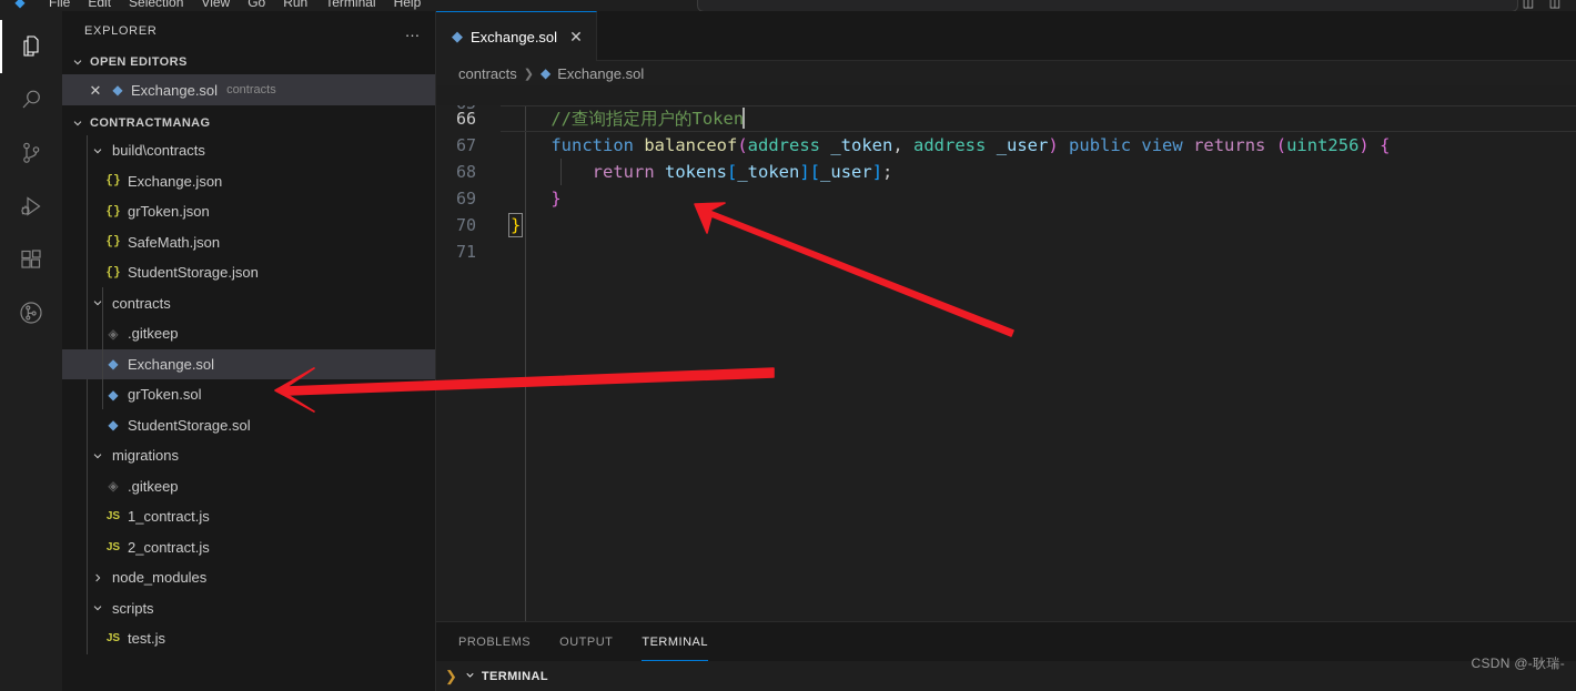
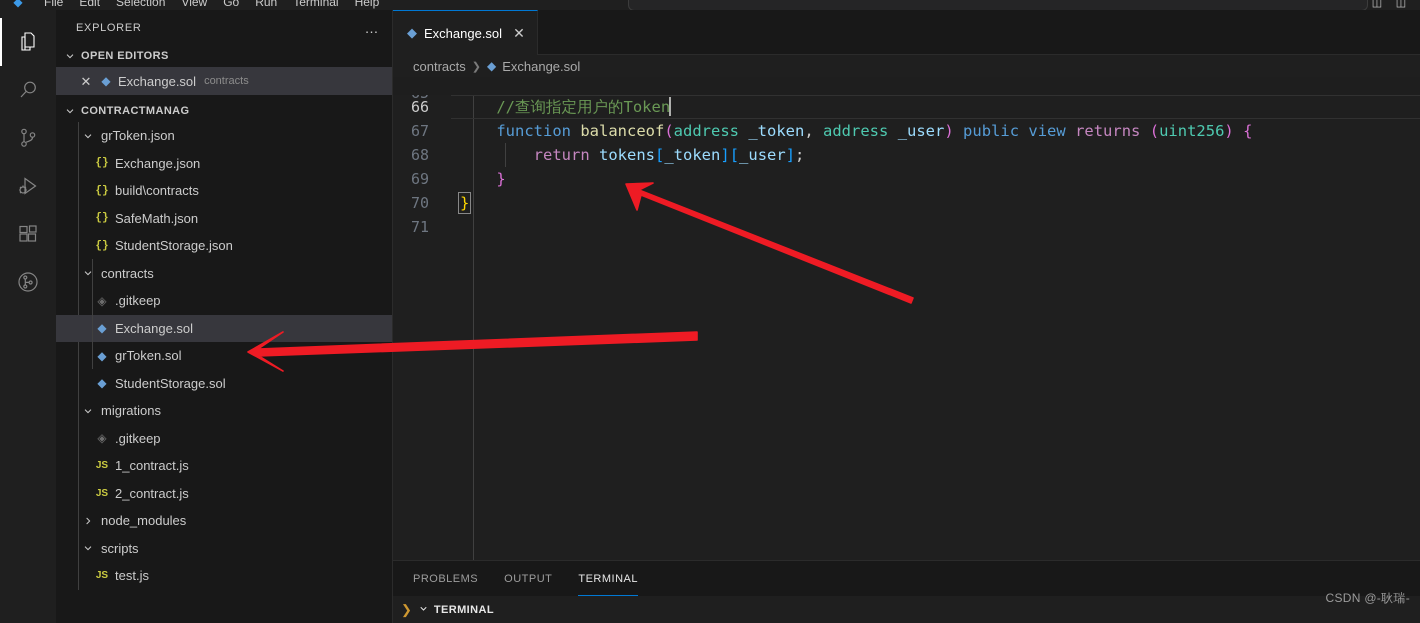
  ◆
  File
  Edit
  Selection
  View
  Go
  Run
  Terminal
  Help
  ◫
  ◫
  EXPLORER
  …
  OPEN EDITORS
  ✕
  ◆
  Exchange.sol
  contracts
  CONTRACTMANAG
- build\contracts
+ grToken.json
  {}
  Exchange.json
  {}
- grToken.json
+ build\contracts
  {}
  SafeMath.json
  {}
  StudentStorage.json
  contracts
  ◈
  .gitkeep
  ◆
  Exchange.sol
  ◆
  grToken.sol
  ◆
  StudentStorage.sol
  migrations
  ◈
  .gitkeep
  JS
  1_contract.js
  JS
  2_contract.js
  node_modules
  scripts
  JS
  test.js
  ◆
  Exchange.sol
  ✕
  contracts
  ❯
  ◆
  Exchange.sol
  66
  //查询指定用户的Token
  67
  function balanceof(address _token, address _user) public view returns (uint256) {
  68
  return tokens[_token][_user];
  69
  }
  70
  }
  71
  PROBLEMS
  OUTPUT
  TERMINAL
  ❯
  TERMINAL
  CSDN @-耿瑞-
